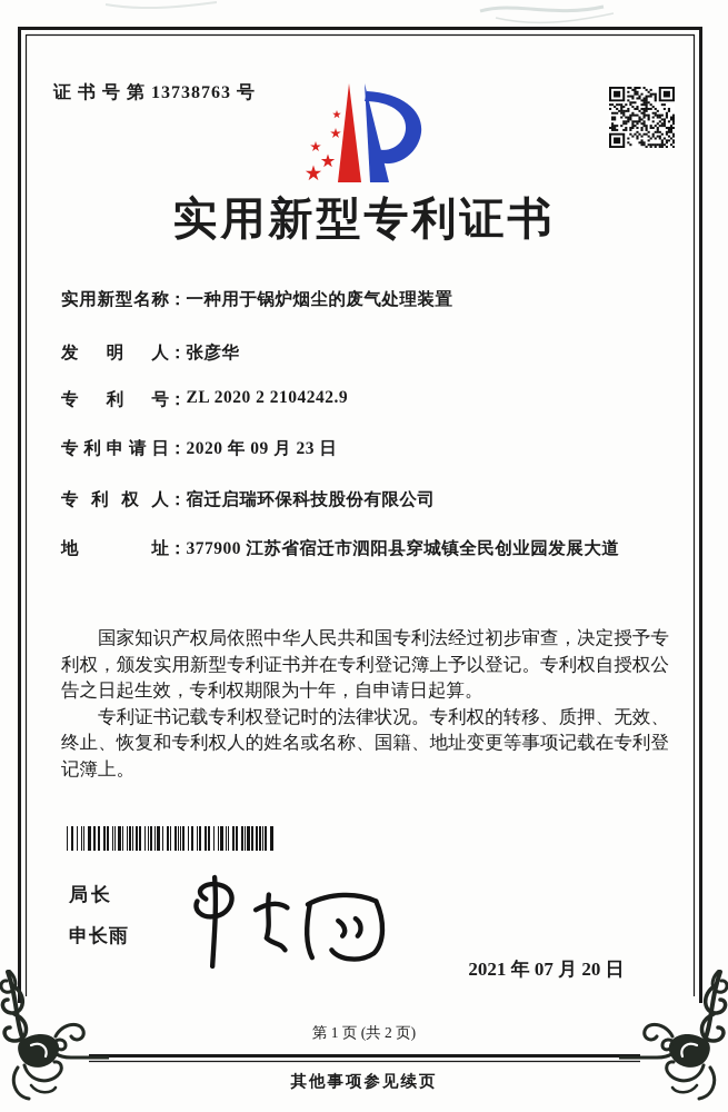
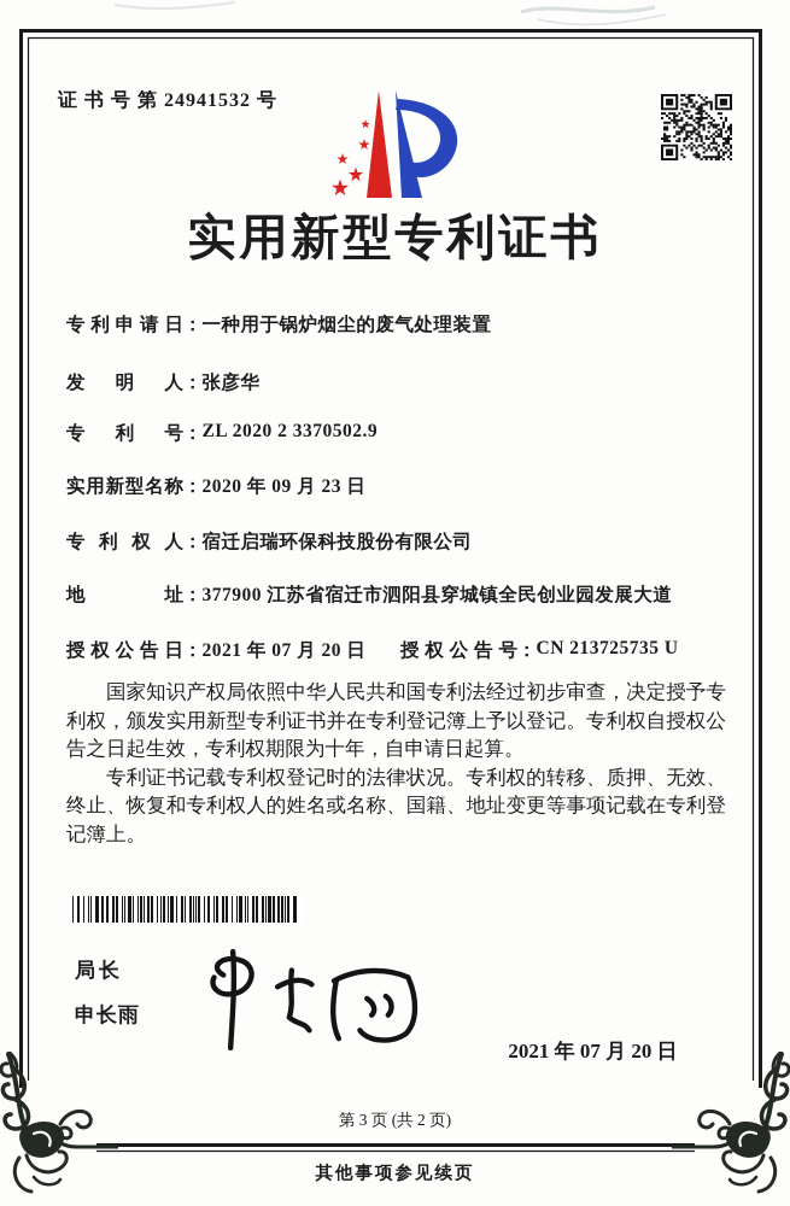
- 证 书 号 第 13738763 号
+ 证 书 号 第 24941532 号
  实用新型专利证书
- 实用新型名称：一种用于锅炉烟尘的废气处理装置
+ 专利申请日：一种用于锅炉烟尘的废气处理装置
  发明人：张彦华
- 专利号：ZL 2020 2 2104242.9
+ 专利号：ZL 2020 2 3370502.9
- 专利申请日：2020 年 09 月 23 日
+ 实用新型名称：2020 年 09 月 23 日
  专利权人：宿迁启瑞环保科技股份有限公司
  地址：377900 江苏省宿迁市泗阳县穿城镇全民创业园发展大道
+ 授权公告日：2021 年 07 月 20 日
+ 授权公告号：CN 213725735 U
  国家知识产权局依照中华人民共和国专利法经过初步审查，决定授予专利权，颁发实用新型专利证书并在专利登记簿上予以登记。专利权自授权公告之日起生效，专利权期限为十年，自申请日起算。
  专利证书记载专利权登记时的法律状况。专利权的转移、质押、无效、终止、恢复和专利权人的姓名或名称、国籍、地址变更等事项记载在专利登记簿上。
  局长
  申长雨
  2021 年 07 月 20 日
- 第 1 页 (共 2 页)
+ 第 3 页 (共 2 页)
  其他事项参见续页
